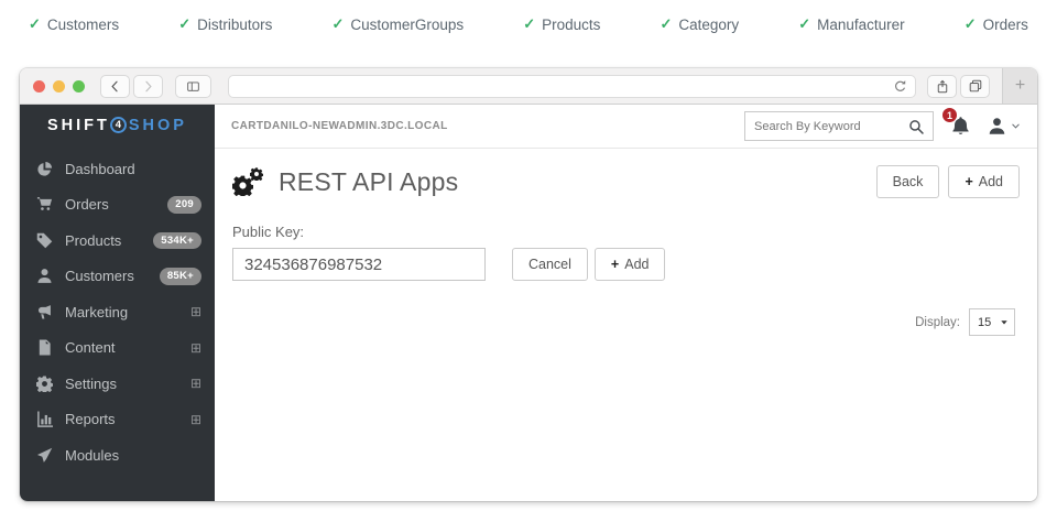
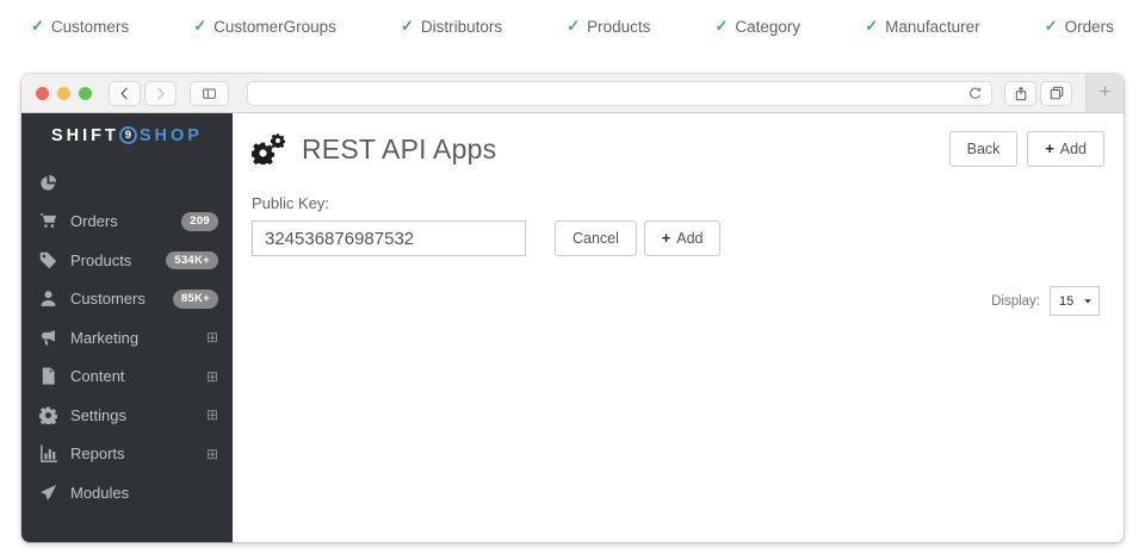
  ✓
  Customers
  ✓
- Distributors
+ CustomerGroups
  ✓
- CustomerGroups
+ Distributors
  ✓
  Products
  ✓
  Category
  ✓
  Manufacturer
  ✓
  Orders
  +
  SHIFT
- 4
+ 9
  SHOP
- Dashboard
  Orders
  209
  Products
  534K+
  Customers
  85K+
  Marketing
  ⊞
  Content
  ⊞
  Settings
  ⊞
  Reports
  ⊞
  Modules
- CARTDANILO-NEWADMIN.3DC.LOCAL
- Search By Keyword
- 1
  REST API Apps
  Back
  +
  Add
  Public Key:
  324536876987532
  Cancel
  +
  Add
  Display:
  15
